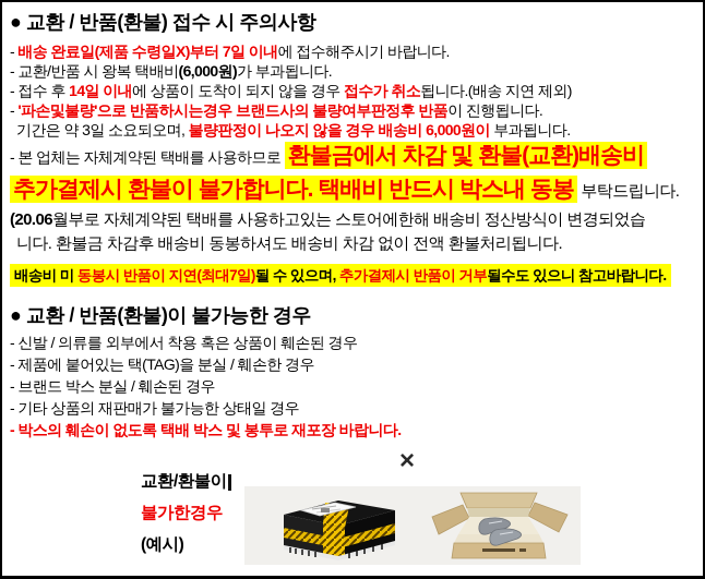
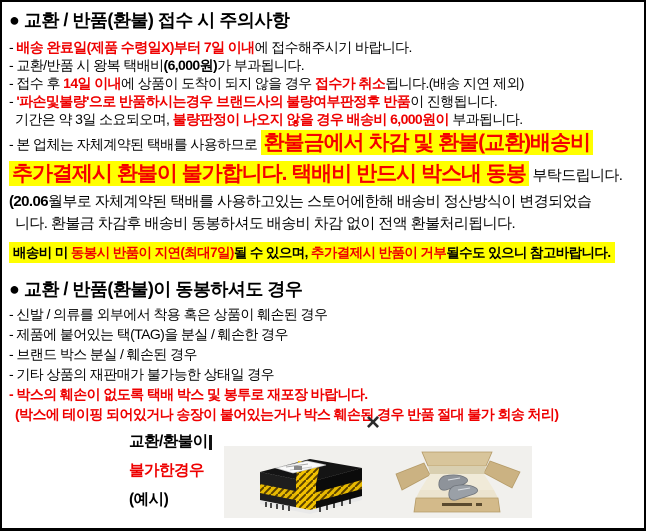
  ● 교환 / 반품(환불) 접수 시 주의사항
  - 배송 완료일(제품 수령일X)부터 7일 이내에 접수해주시기 바랍니다.
  - 교환/반품 시 왕복 택배비(6,000원)가 부과됩니다.
  - 접수 후 14일 이내에 상품이 도착이 되지 않을 경우 접수가 취소됩니다.(배송 지연 제외)
  - '파손및불량'으로 반품하시는경우 브랜드사의 불량여부판정후 반품이 진행됩니다.
  기간은 약 3일 소요되오며, 불량판정이 나오지 않을 경우 배송비 6,000원이 부과됩니다.
  - 본 업체는 자체계약된 택배를 사용하므로 환불금에서 차감 및 환불(교환)배송비
  추가결제시 환불이 불가합니다. 택배비 반드시 박스내 동봉 부탁드립니다.
  (20.06월부로 자체계약된 택배를 사용하고있는 스토어에한해 배송비 정산방식이 변경되었습
  니다. 환불금 차감후 배송비 동봉하셔도 배송비 차감 없이 전액 환불처리됩니다.
  배송비 미 동봉시 반품이 지연(최대7일)될 수 있으며, 추가결제시 반품이 거부될수도 있으니 참고바랍니다.
- ● 교환 / 반품(환불)이 불가능한 경우
+ ● 교환 / 반품(환불)이 동봉하셔도 경우
  - 신발 / 의류를 외부에서 착용 혹은 상품이 훼손된 경우
  - 제품에 붙어있는 택(TAG)을 분실 / 훼손한 경우
  - 브랜드 박스 분실 / 훼손된 경우
  - 기타 상품의 재판매가 불가능한 상태일 경우
  - 박스의 훼손이 없도록 택배 박스 및 봉투로 재포장 바랍니다.
+ (박스에 테이핑 되어있거나 송장이 붙어있는거나 박스 훼손된 경우 반품 절대 불가 회송 처리)
  ×
  교환/환불이
  불가한경우
  (예시)
